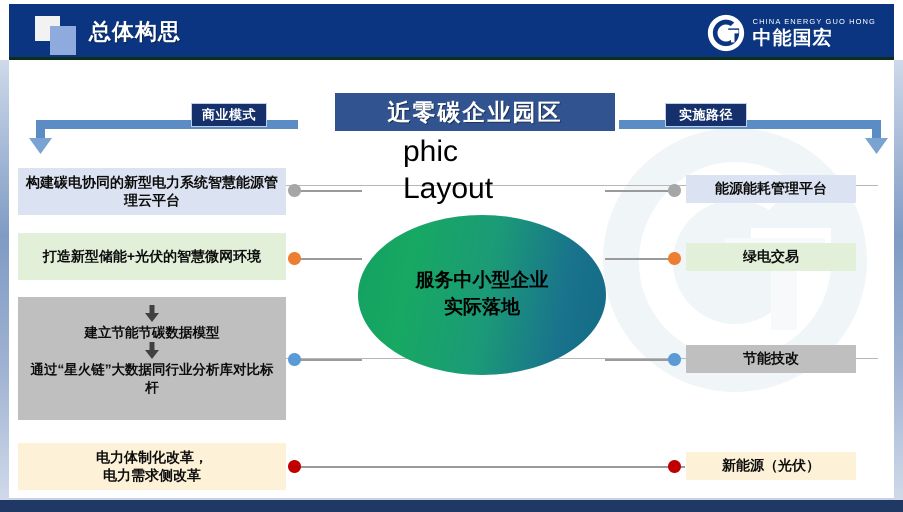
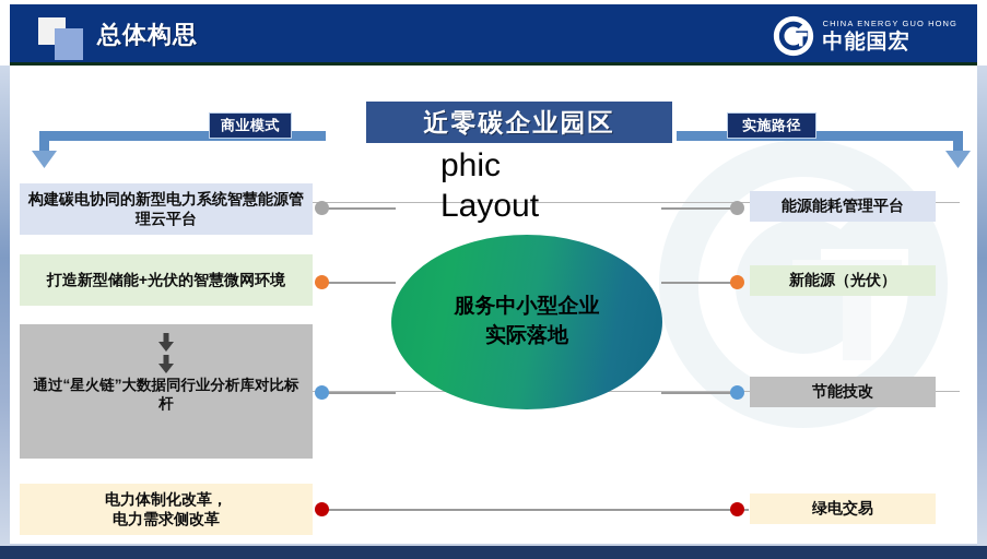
  总体构思
  CHINA ENERGY GUO HONG
  中能国宏
  商业模式
  实施路径
  近零碳企业园区
  phic
  Layout
  服务中小型企业
  实际落地
  构建碳电协同的新型电力系统智慧能源管理云平台
  打造新型储能+光伏的智慧微网环境
- 建立节能节碳数据模型
  通过“星火链”大数据同行业分析库对比标杆
  电力体制化改革，
  电力需求侧改革
  能源能耗管理平台
- 绿电交易
+ 新能源（光伏）
  节能技改
- 新能源（光伏）
+ 绿电交易
